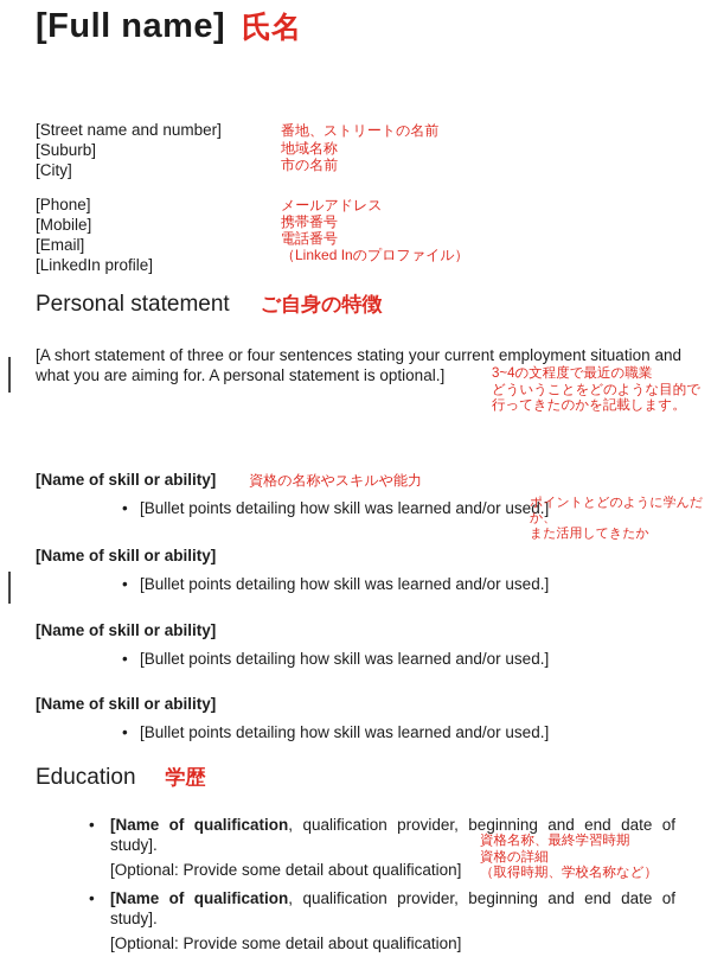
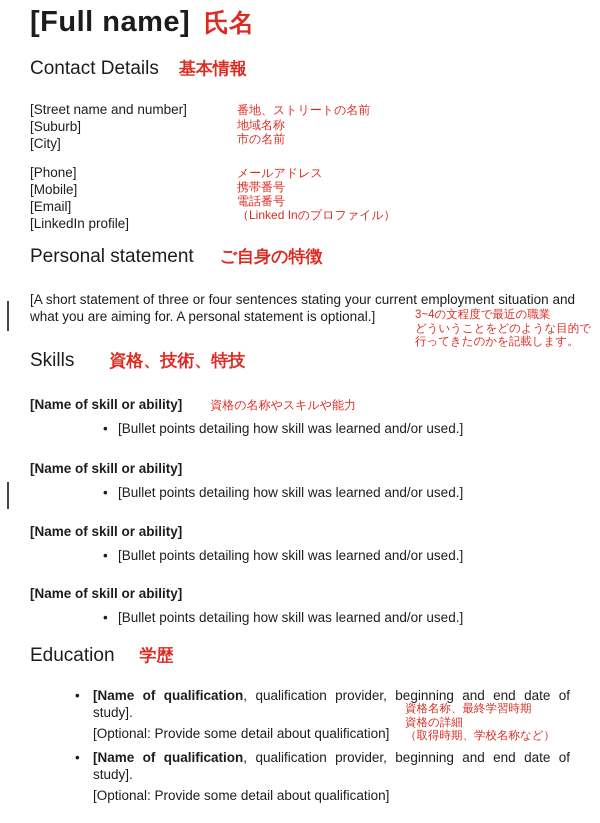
  [Full name]
  氏名
+ Contact Details
+ 基本情報
  [Street name and number]
  [Suburb]
  [City]
  番地、ストリートの名前
  地域名称
  市の名前
  [Phone]
  [Mobile]
  [Email]
  [LinkedIn profile]
  メールアドレス
  携帯番号
  電話番号
  （Linked Inのプロファイル）
  Personal statement
  ご自身の特徴
  [A short statement of three or four sentences stating your current employment situation and what you are aiming for. A personal statement is optional.]
  3~4の文程度で最近の職業
  どういうことをどのような目的で
  行ってきたのかを記載します。
+ Skills
+ 資格、技術、特技
  [Name of skill or ability] 資格の名称やスキルや能力
  •
  [Bullet points detailing how skill was learned and/or used.]
- ポイントとどのように学んだか、
- また活用してきたか
  [Name of skill or ability]
  •
  [Bullet points detailing how skill was learned and/or used.]
  [Name of skill or ability]
  •
  [Bullet points detailing how skill was learned and/or used.]
  [Name of skill or ability]
  •
  [Bullet points detailing how skill was learned and/or used.]
  Education
  学歴
  •
  [Name of qualification, qualification provider, beginning and end date of study].
  [Optional: Provide some detail about qualification]
  資格名称、最終学習時期
  資格の詳細
  （取得時期、学校名称など）
  •
  [Name of qualification, qualification provider, beginning and end date of study].
  [Optional: Provide some detail about qualification]
